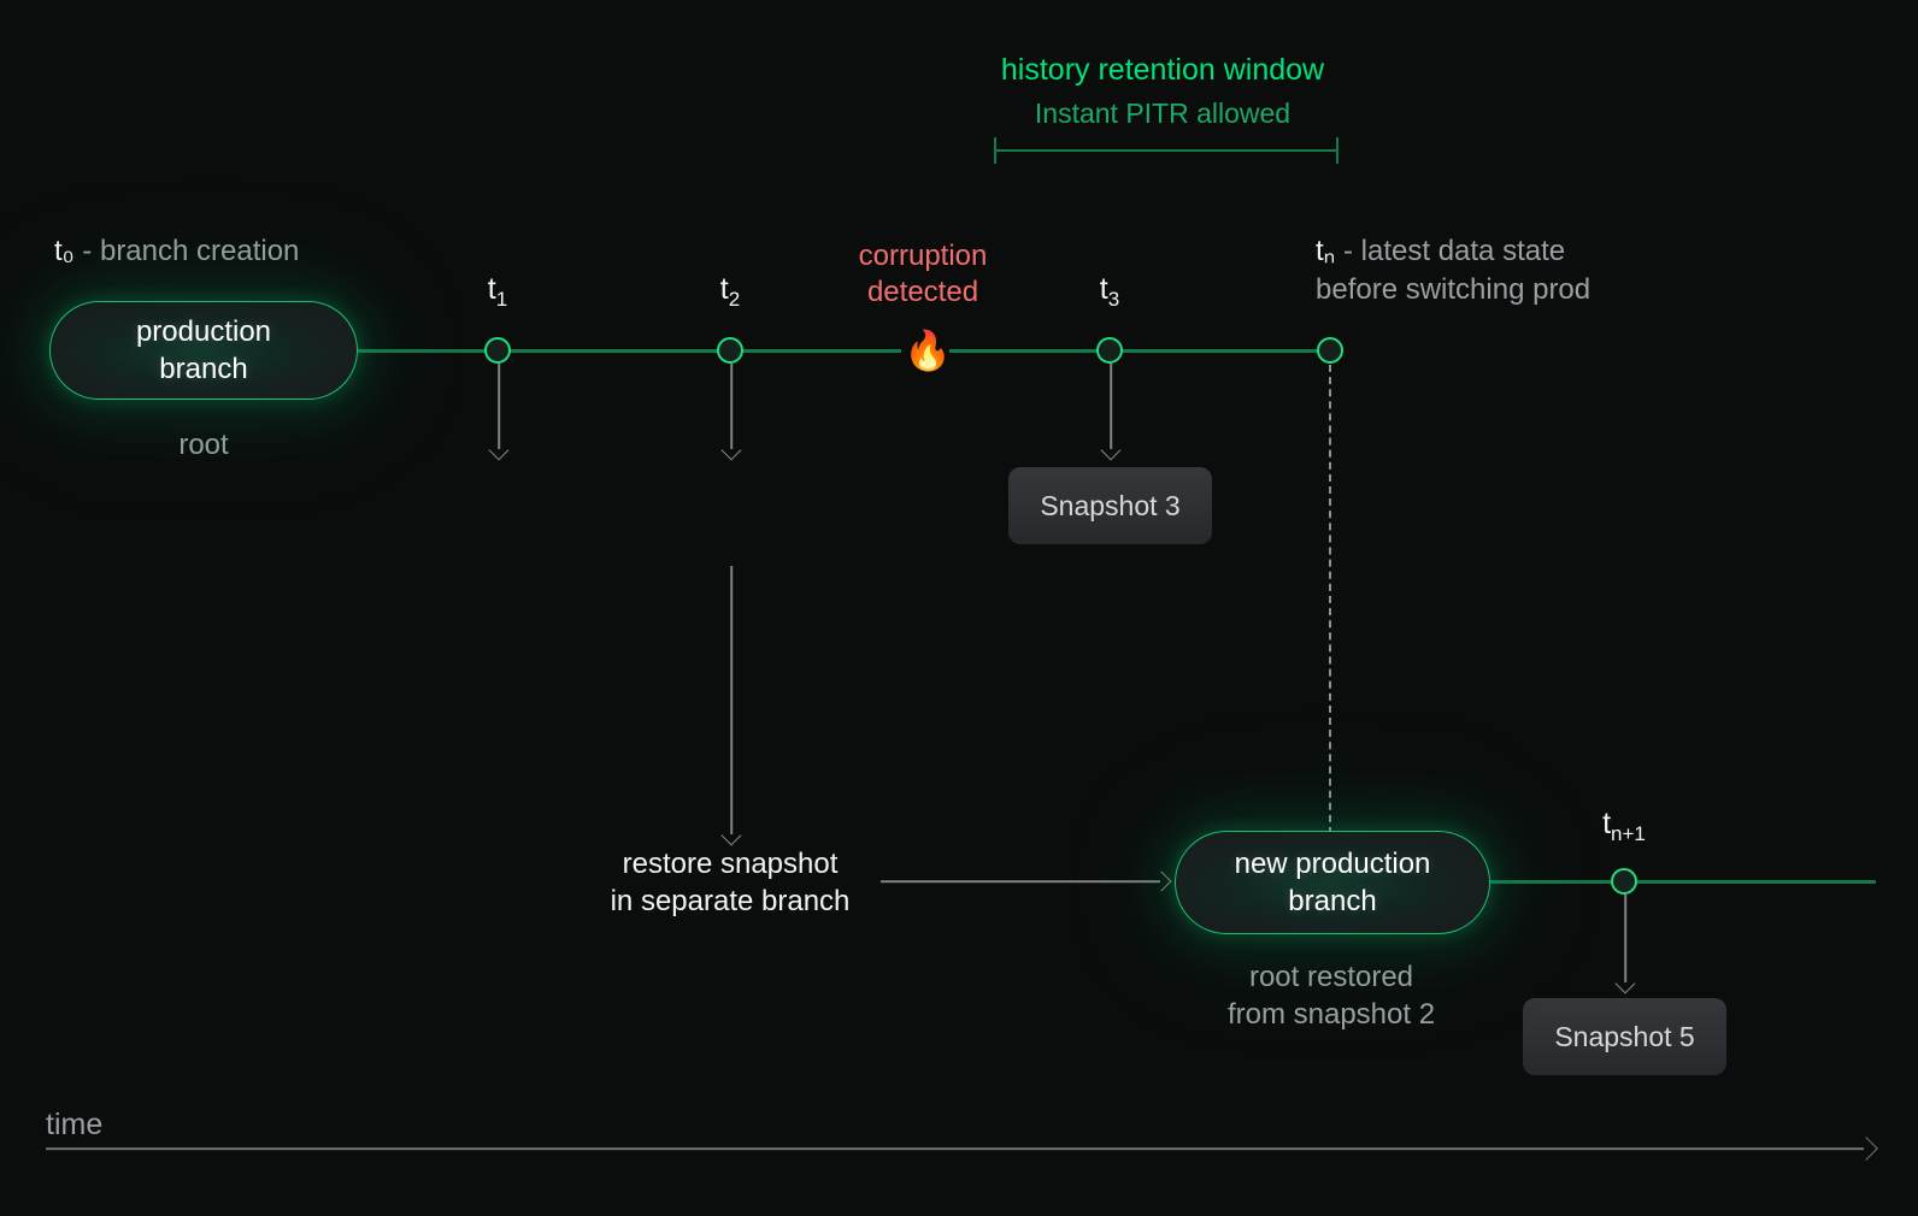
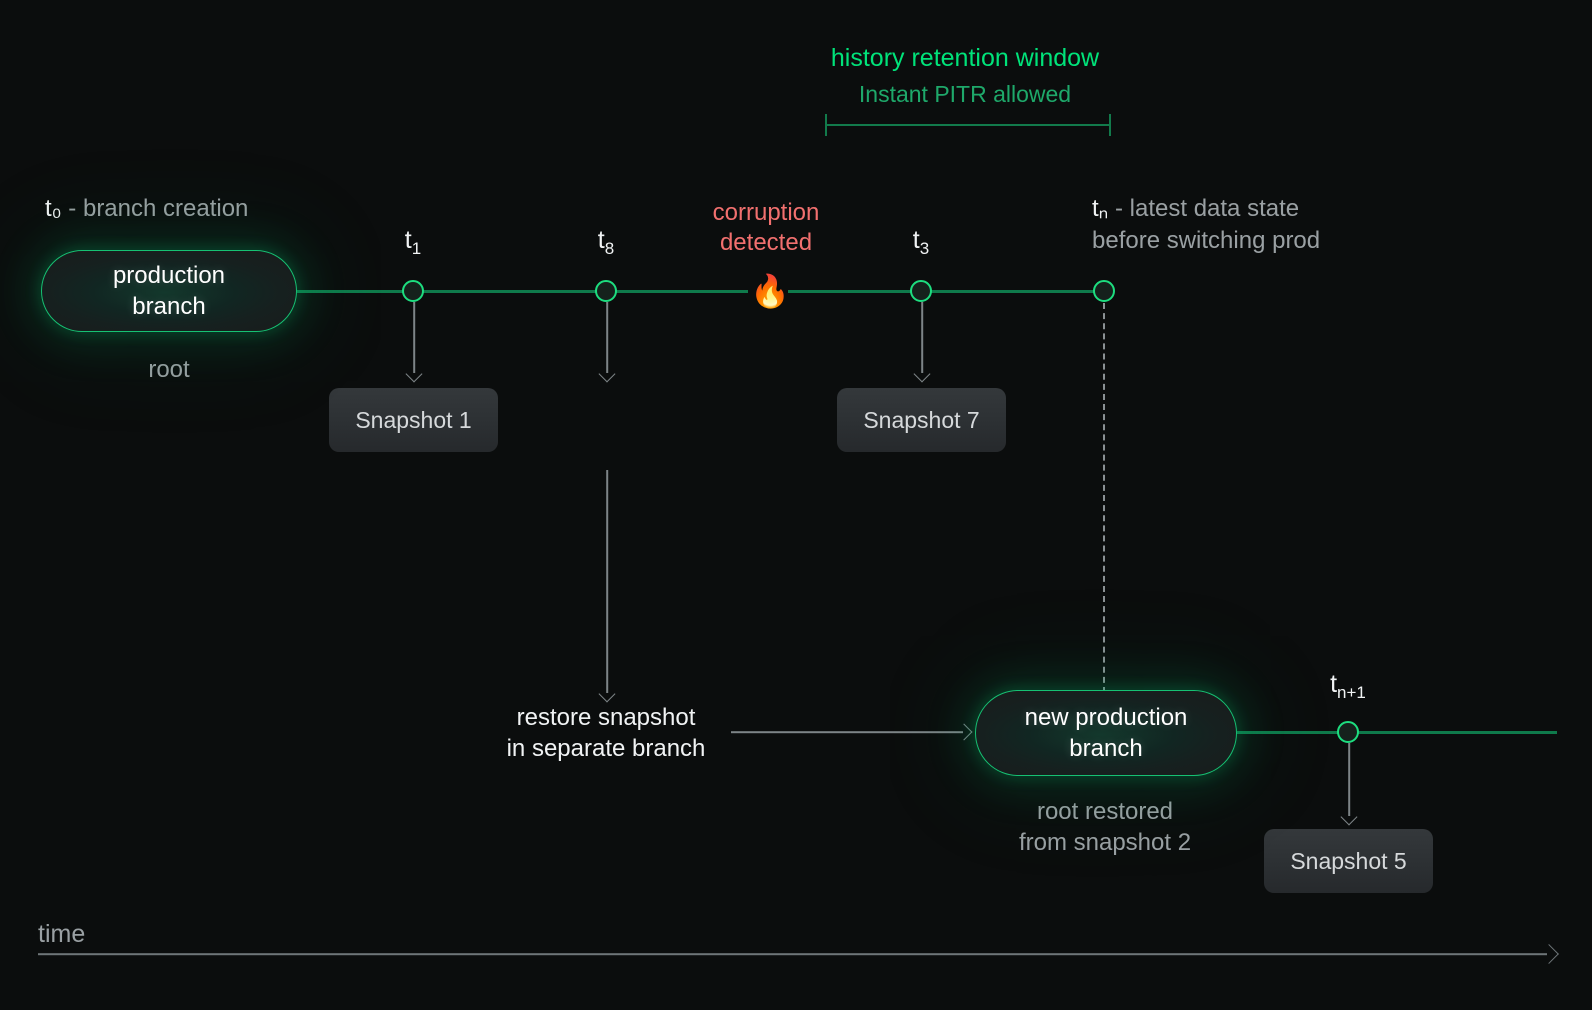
  history retention window
  Instant PITR allowed
  t₀ - branch creation
  production
  branch
  root
  t1
- t2
+ t8
  t3
  tₙ - latest data state
  before switching prod
  corruption
  detected
  🔥
+ Snapshot 1
- Snapshot 3
+ Snapshot 7
  restore snapshot
  in separate branch
  new production
  branch
  root restored
  from snapshot 2
  tn+1
  Snapshot 5
  time
